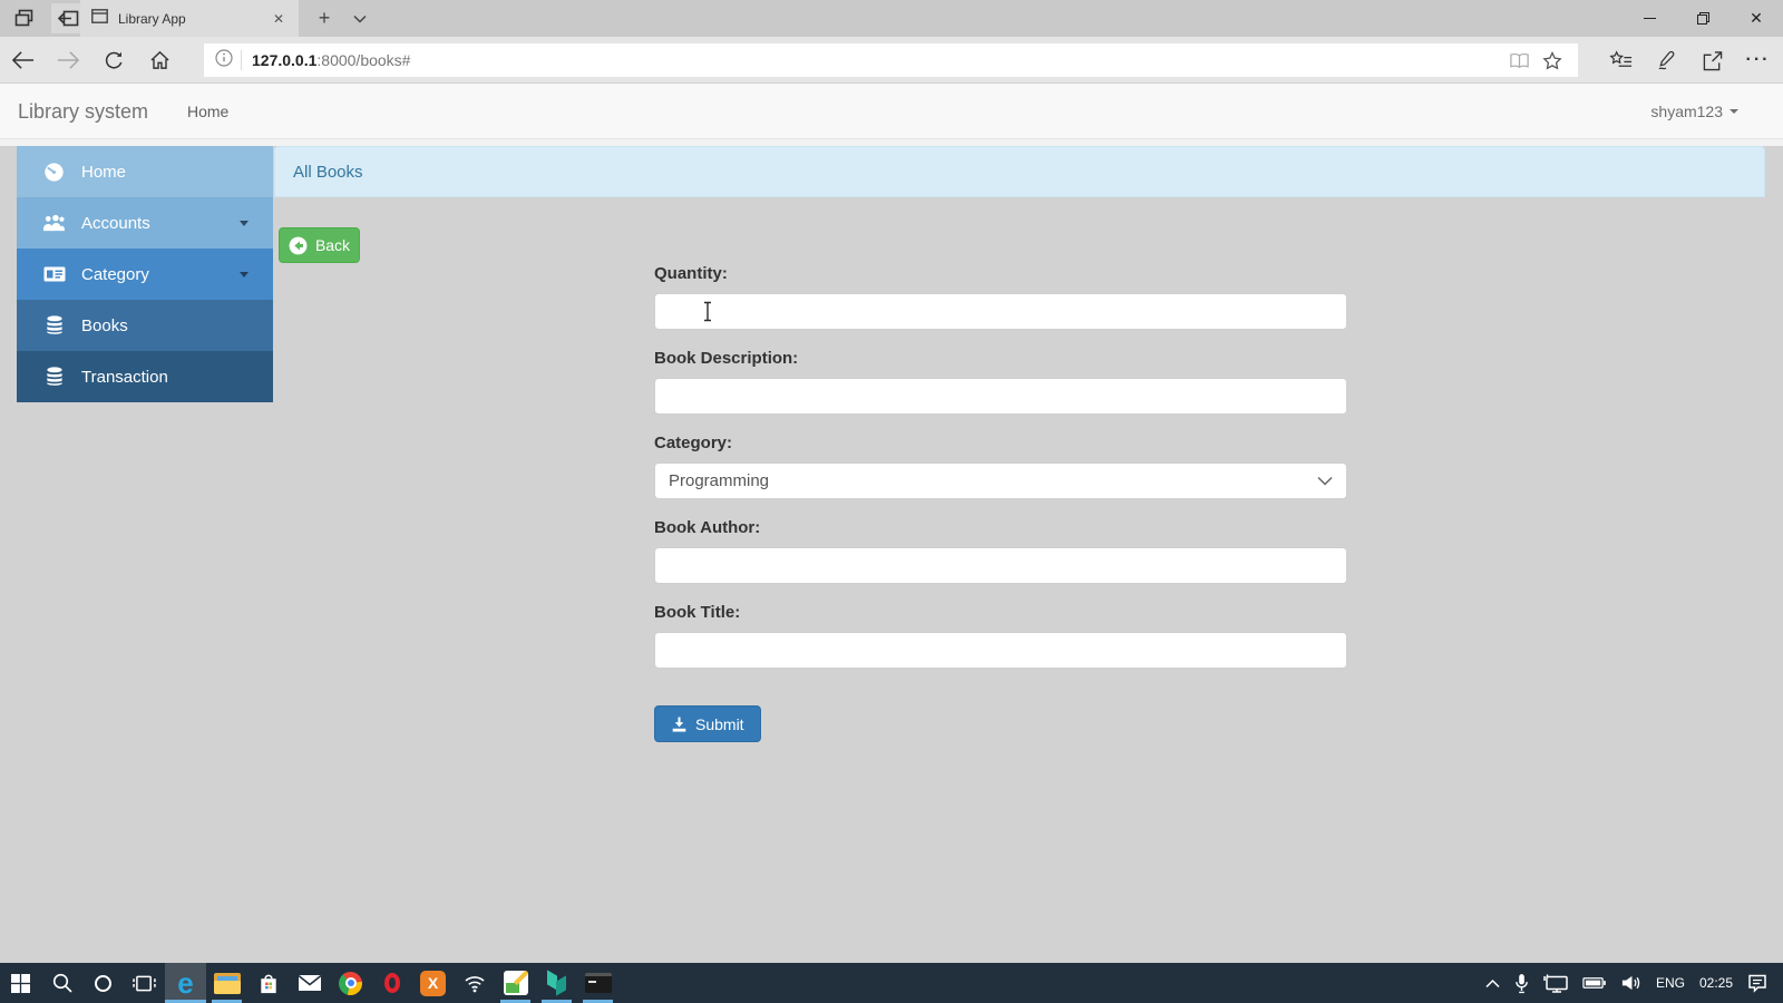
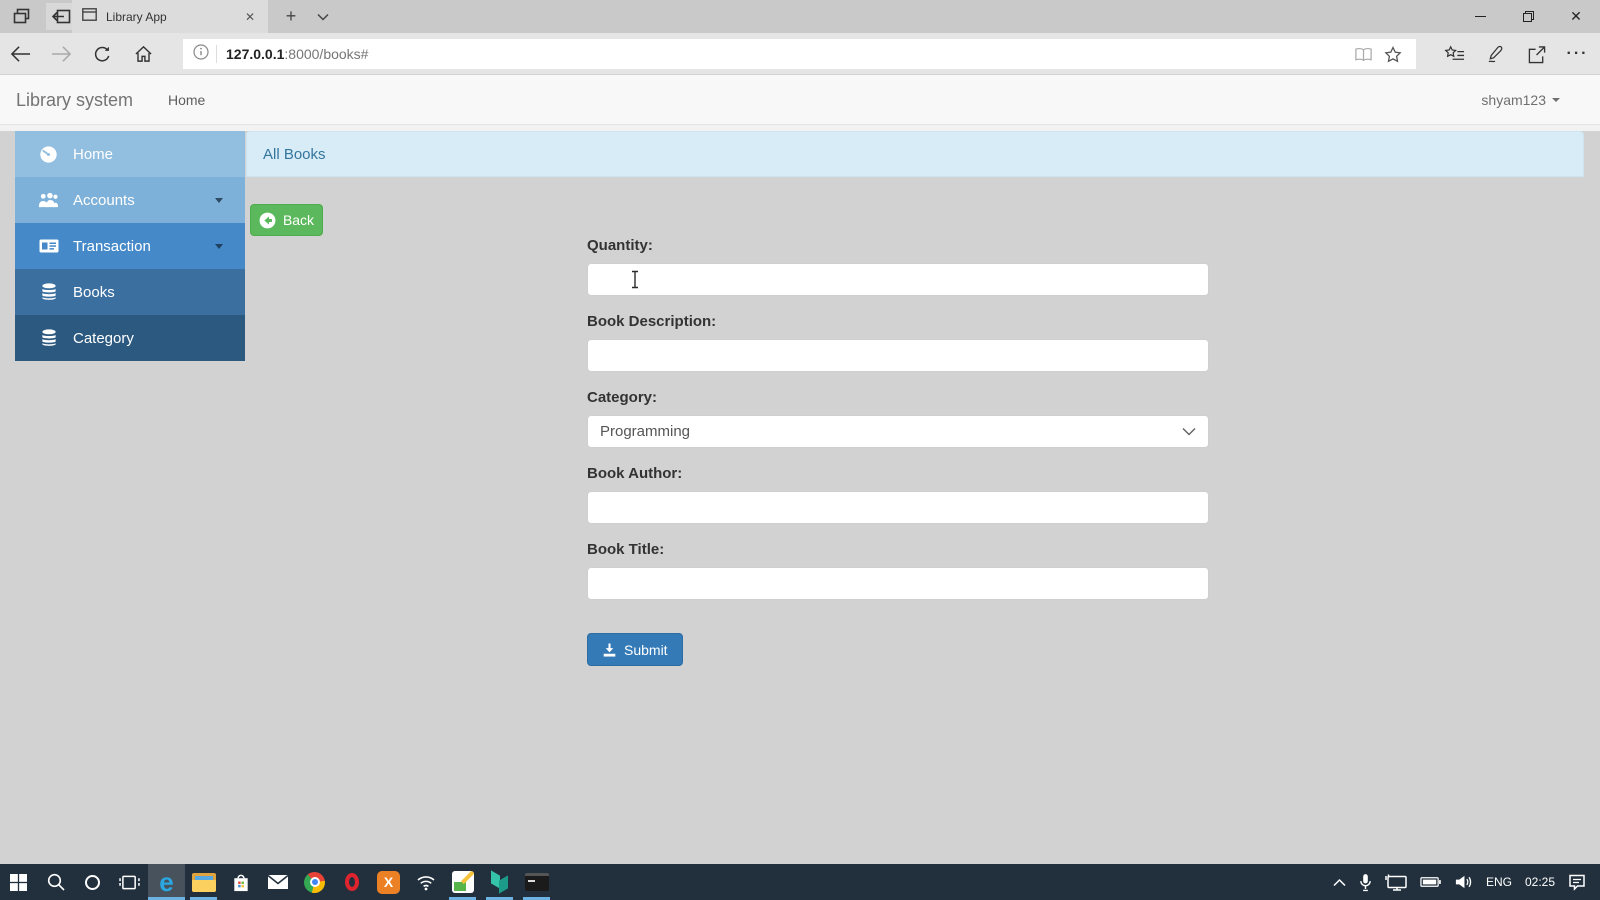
  Library App
  ✕
  +
  ✕
  127.0.0.1:8000/books#
  ···
  Library system
  Home
  shyam123
  Home
  Accounts
- Category
+ Transaction
  Books
- Transaction
+ Category
  All Books
  Back
  Quantity:
  Book Description:
  Category:
  Programming
  Book Author:
  Book Title:
  Submit
  e
  X
  ENG
  02:25
